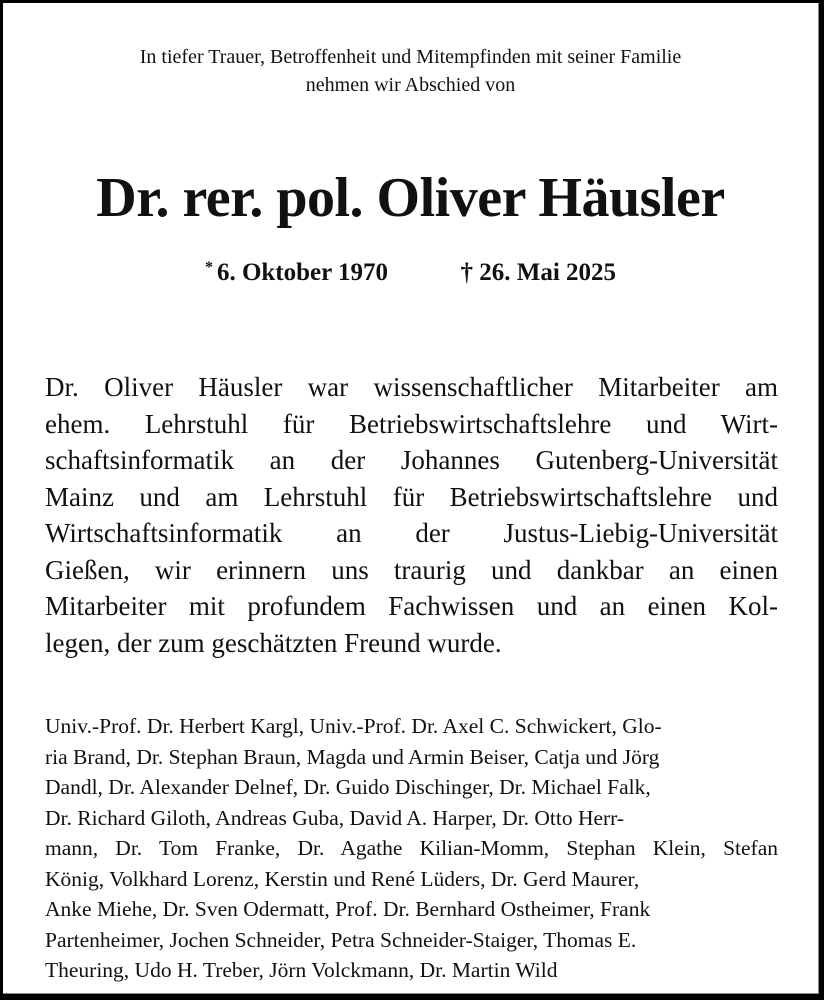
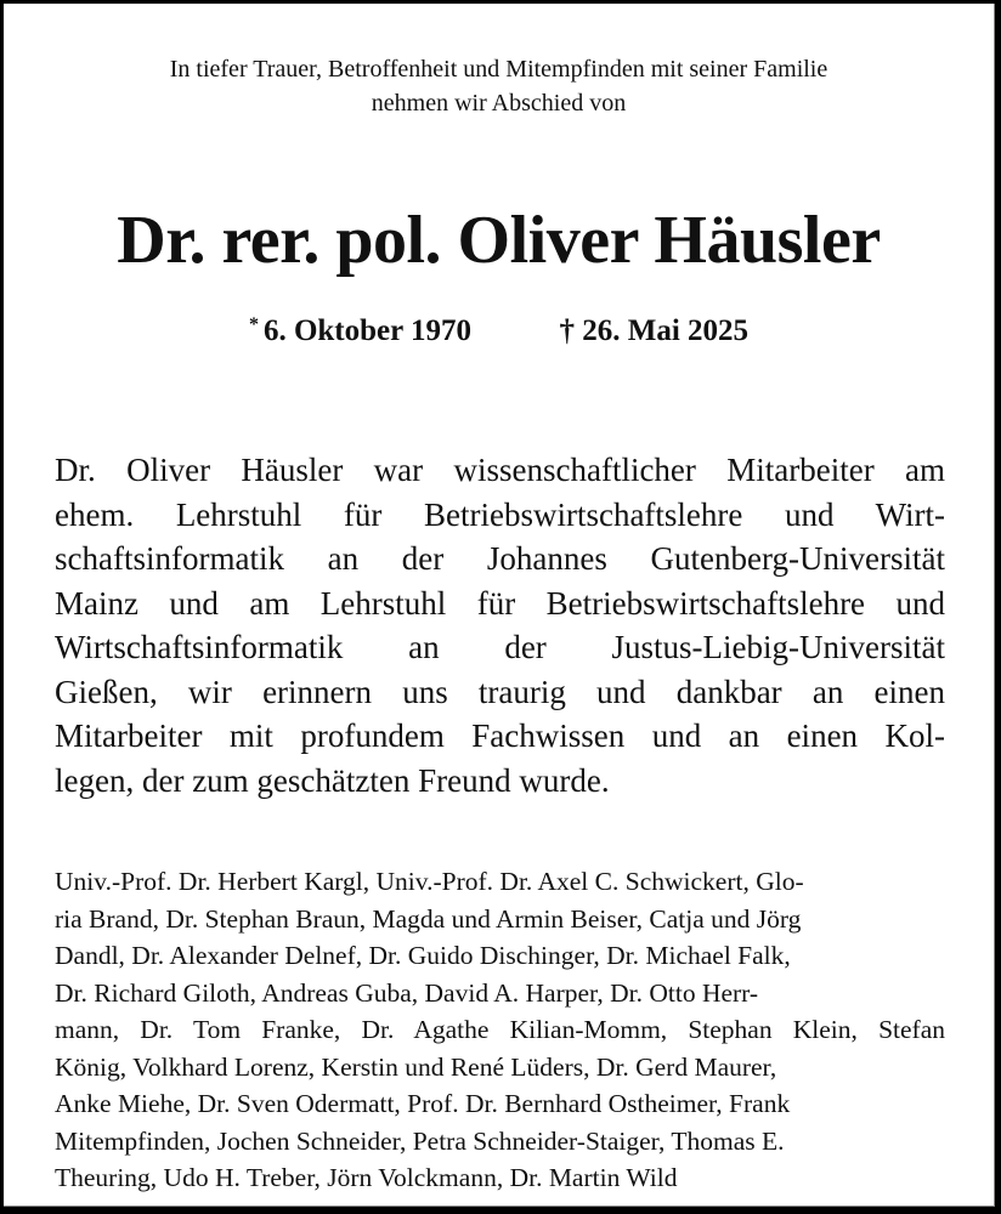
  In tiefer Trauer, Betroffenheit und Mitempfinden mit seiner Familie
  nehmen wir Abschied von
  Dr. rer. pol. Oliver Häusler
  * 6. Oktober 1970 † 26. Mai 2025
  Dr. Oliver Häusler war wissenschaftlicher Mitarbeiter am
  ehem. Lehrstuhl für Betriebswirtschaftslehre und Wirt-
  schaftsinformatik an der Johannes Gutenberg-Universität
  Mainz und am Lehrstuhl für Betriebswirtschaftslehre und
  Wirtschaftsinformatik an der Justus-Liebig-Universität
  Gießen, wir erinnern uns traurig und dankbar an einen
  Mitarbeiter mit profundem Fachwissen und an einen Kol-
  legen, der zum geschätzten Freund wurde.
  Univ.-Prof. Dr. Herbert Kargl, Univ.-Prof. Dr. Axel C. Schwickert, Glo-
  ria Brand, Dr. Stephan Braun, Magda und Armin Beiser, Catja und Jörg
  Dandl, Dr. Alexander Delnef, Dr. Guido Dischinger, Dr. Michael Falk,
  Dr. Richard Giloth, Andreas Guba, David A. Harper, Dr. Otto Herr-
  mann, Dr. Tom Franke, Dr. Agathe Kilian-Momm, Stephan Klein, Stefan
  König, Volkhard Lorenz, Kerstin und René Lüders, Dr. Gerd Maurer,
  Anke Miehe, Dr. Sven Odermatt, Prof. Dr. Bernhard Ostheimer, Frank
- Partenheimer, Jochen Schneider, Petra Schneider-Staiger, Thomas E.
+ Mitempfinden, Jochen Schneider, Petra Schneider-Staiger, Thomas E.
  Theuring, Udo H. Treber, Jörn Volckmann, Dr. Martin Wild
